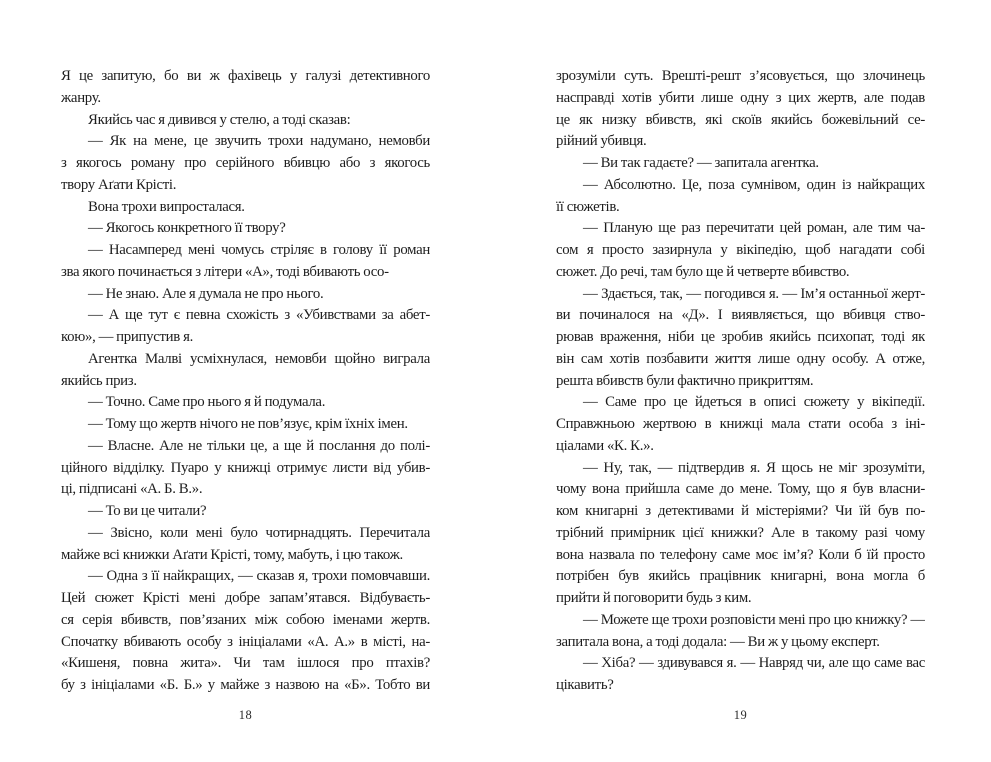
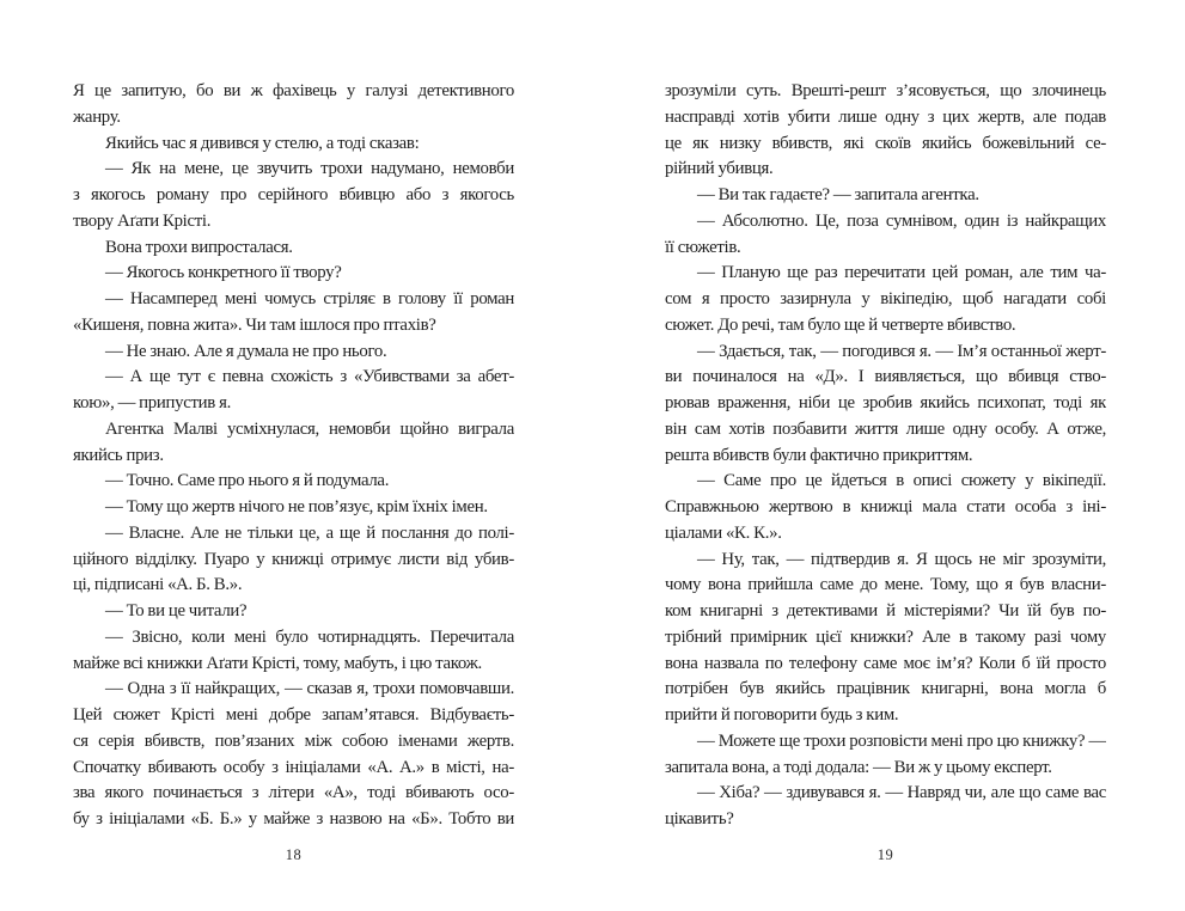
  Я це запитую, бо ви ж фахівець у галузі детективного
  жанру.
  Якийсь час я дивився у стелю, а тоді сказав:
  — Як на мене, це звучить трохи надумано, немовби
  з якогось роману про серійного вбивцю або з якогось
  твору Аґати Крісті.
  Вона трохи випросталася.
  — Якогось конкретного її твору?
  — Насамперед мені чомусь стріляє в голову її роман
- зва якого починається з літери «А», тоді вбивають осо-
+ «Кишеня, повна жита». Чи там ішлося про птахів?
  — Не знаю. Але я думала не про нього.
  — А ще тут є певна схожість з «Убивствами за абет-
  кою», — припустив я.
  Агентка Малві усміхнулася, немовби щойно виграла
  якийсь приз.
  — Точно. Саме про нього я й подумала.
  — Тому що жертв нічого не пов’язує, крім їхніх імен.
  — Власне. Але не тільки це, а ще й послання до полі-
  ційного відділку. Пуаро у книжці отримує листи від убив-
  ці, підписані «А. Б. В.».
  — То ви це читали?
  — Звісно, коли мені було чотирнадцять. Перечитала
  майже всі книжки Аґати Крісті, тому, мабуть, і цю також.
  — Одна з її найкращих, — сказав я, трохи помовчавши.
  Цей сюжет Крісті мені добре запам’ятався. Відбуваєть-
  ся серія вбивств, пов’язаних між собою іменами жертв.
  Спочатку вбивають особу з ініціалами «А. А.» в місті, на-
- «Кишеня, повна жита». Чи там ішлося про птахів?
+ зва якого починається з літери «А», тоді вбивають осо-
  бу з ініціалами «Б. Б.» у майже з назвою на «Б». Тобто ви
  зрозуміли суть. Врешті-решт з’ясовується, що злочинець
  насправді хотів убити лише одну з цих жертв, але подав
  це як низку вбивств, які скоїв якийсь божевільний се-
  рійний убивця.
  — Ви так гадаєте? — запитала агентка.
  — Абсолютно. Це, поза сумнівом, один із найкращих
  її сюжетів.
  — Планую ще раз перечитати цей роман, але тим ча-
  сом я просто зазирнула у вікіпедію, щоб нагадати собі
  сюжет. До речі, там було ще й четверте вбивство.
  — Здається, так, — погодився я. — Ім’я останньої жерт-
  ви починалося на «Д». І виявляється, що вбивця ство-
  рював враження, ніби це зробив якийсь психопат, тоді як
  він сам хотів позбавити життя лише одну особу. А отже,
  решта вбивств були фактично прикриттям.
  — Саме про це йдеться в описі сюжету у вікіпедії.
  Справжньою жертвою в книжці мала стати особа з іні-
  ціалами «К. К.».
  — Ну, так, — підтвердив я. Я щось не міг зрозуміти,
  чому вона прийшла саме до мене. Тому, що я був власни-
  ком книгарні з детективами й містеріями? Чи їй був по-
  трібний примірник цієї книжки? Але в такому разі чому
  вона назвала по телефону саме моє ім’я? Коли б їй просто
  потрібен був якийсь працівник книгарні, вона могла б
  прийти й поговорити будь з ким.
  — Можете ще трохи розповісти мені про цю книжку? —
  запитала вона, а тоді додала: — Ви ж у цьому експерт.
  — Хіба? — здивувався я. — Навряд чи, але що саме вас
  цікавить?
  18
  19
